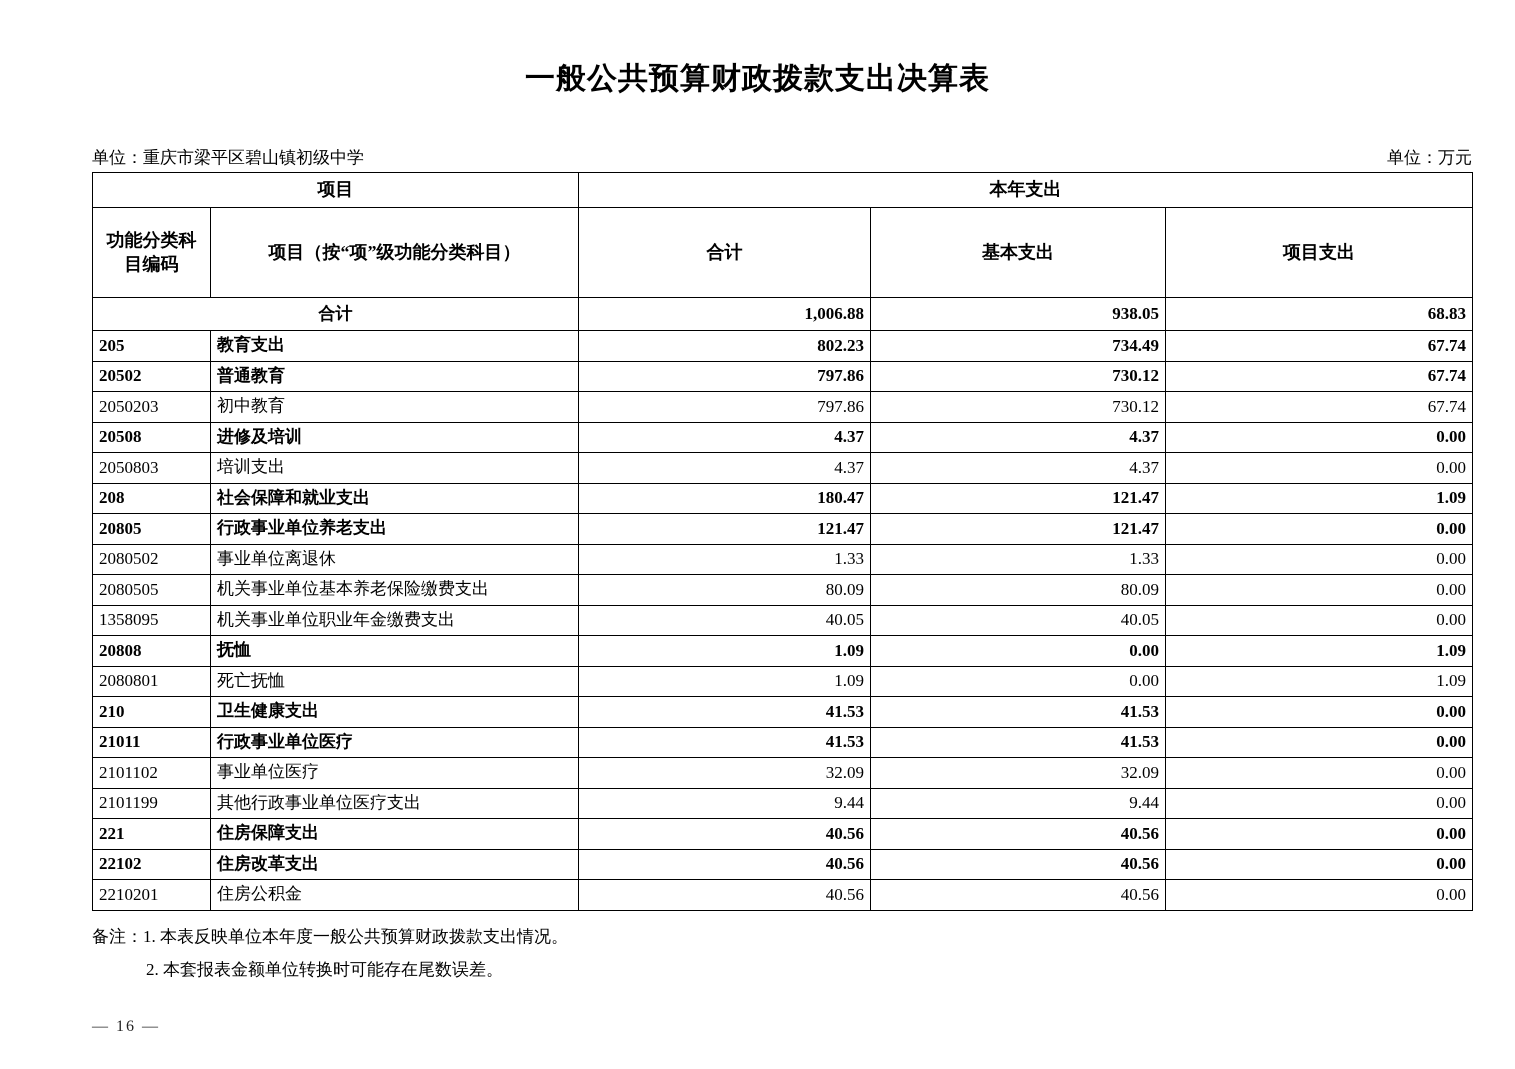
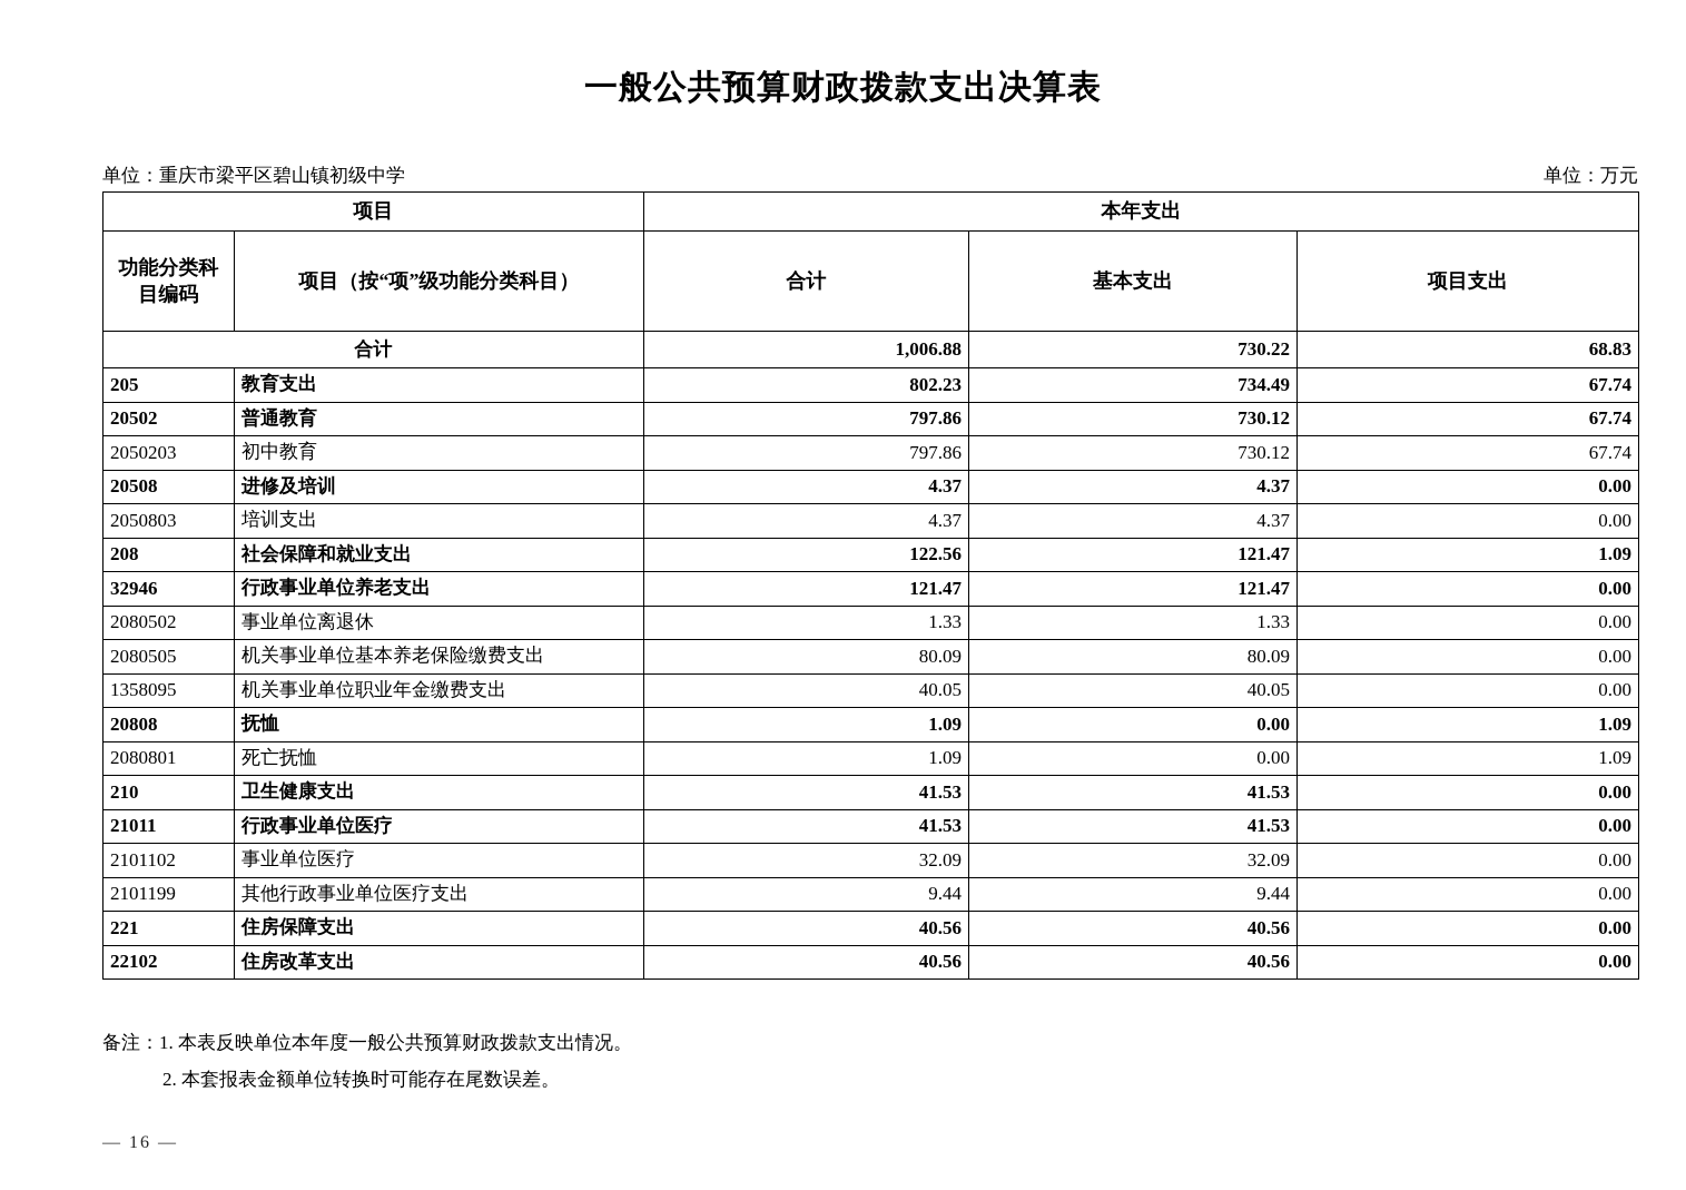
  一般公共预算财政拨款支出决算表
  单位：重庆市梁平区碧山镇初级中学
  单位：万元
  项目	本年支出
  功能分类科目编码	项目（按“项”级功能分类科目）	合计	基本支出	项目支出
- 合计	1,006.88	938.05	68.83
+ 合计	1,006.88	730.22	68.83
  205	教育支出	802.23	734.49	67.74
  20502	普通教育	797.86	730.12	67.74
  2050203	初中教育	797.86	730.12	67.74
  20508	进修及培训	4.37	4.37	0.00
  2050803	培训支出	4.37	4.37	0.00
- 208	社会保障和就业支出	180.47	121.47	1.09
+ 208	社会保障和就业支出	122.56	121.47	1.09
- 20805	行政事业单位养老支出	121.47	121.47	0.00
+ 32946	行政事业单位养老支出	121.47	121.47	0.00
  2080502	事业单位离退休	1.33	1.33	0.00
  2080505	机关事业单位基本养老保险缴费支出	80.09	80.09	0.00
  1358095	机关事业单位职业年金缴费支出	40.05	40.05	0.00
  20808	抚恤	1.09	0.00	1.09
  2080801	死亡抚恤	1.09	0.00	1.09
  210	卫生健康支出	41.53	41.53	0.00
  21011	行政事业单位医疗	41.53	41.53	0.00
  2101102	事业单位医疗	32.09	32.09	0.00
  2101199	其他行政事业单位医疗支出	9.44	9.44	0.00
  221	住房保障支出	40.56	40.56	0.00
  22102	住房改革支出	40.56	40.56	0.00
- 2210201	住房公积金	40.56	40.56	0.00
  备注：1. 本表反映单位本年度一般公共预算财政拨款支出情况。
  2. 本套报表金额单位转换时可能存在尾数误差。
  — 16 —
